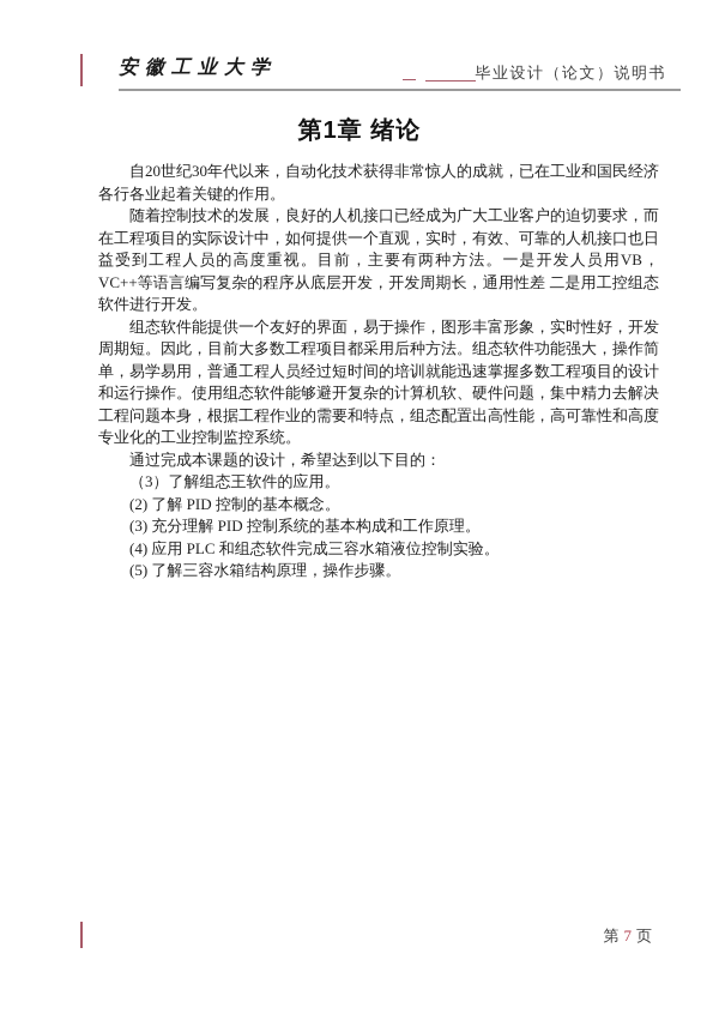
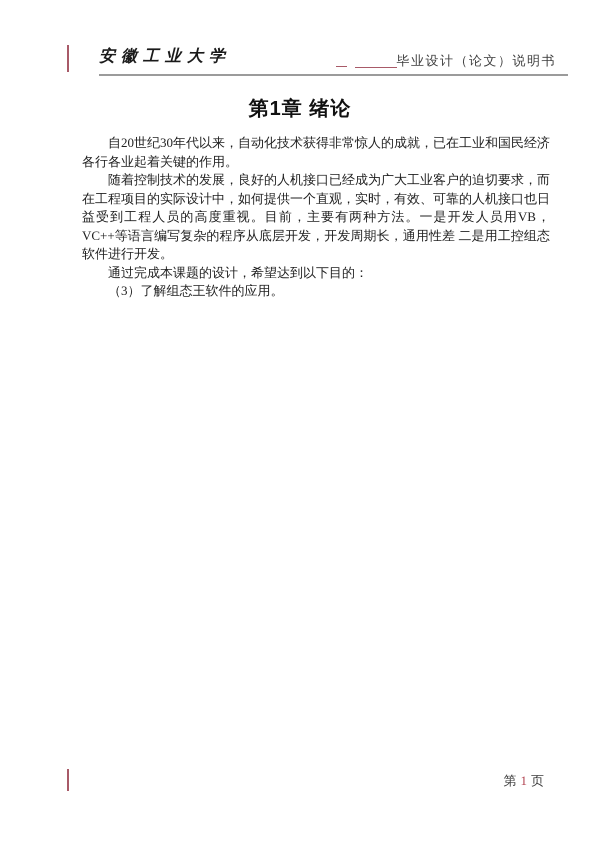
  安徽工业大学
  毕业设计（论文）说明书
  第1章 绪论
  自20世纪30年代以来，自动化技术获得非常惊人的成就，已在工业和国民经济各行各业起着关键的作用。
  随着控制技术的发展，良好的人机接口已经成为广大工业客户的迫切要求，而在工程项目的实际设计中，如何提供一个直观，实时，有效、可靠的人机接口也日益受到工程人员的高度重视。目前，主要有两种方法。一是开发人员用VB，VC++等语言编写复杂的程序从底层开发，开发周期长，通用性差 二是用工控组态软件进行开发。
- 组态软件能提供一个友好的界面，易于操作，图形丰富形象，实时性好，开发周期短。因此，目前大多数工程项目都采用后种方法。组态软件功能强大，操作简单，易学易用，普通工程人员经过短时间的培训就能迅速掌握多数工程项目的设计和运行操作。使用组态软件能够避开复杂的计算机软、硬件问题，集中精力去解决工程问题本身，根据工程作业的需要和特点，组态配置出高性能，高可靠性和高度专业化的工业控制监控系统。
  通过完成本课题的设计，希望达到以下目的：
  （3）了解组态王软件的应用。
- (2) 了解 PID 控制的基本概念。
- (3) 充分理解 PID 控制系统的基本构成和工作原理。
- (4) 应用 PLC 和组态软件完成三容水箱液位控制实验。
- (5) 了解三容水箱结构原理，操作步骤。
- 第 7 页
+ 第 1 页
